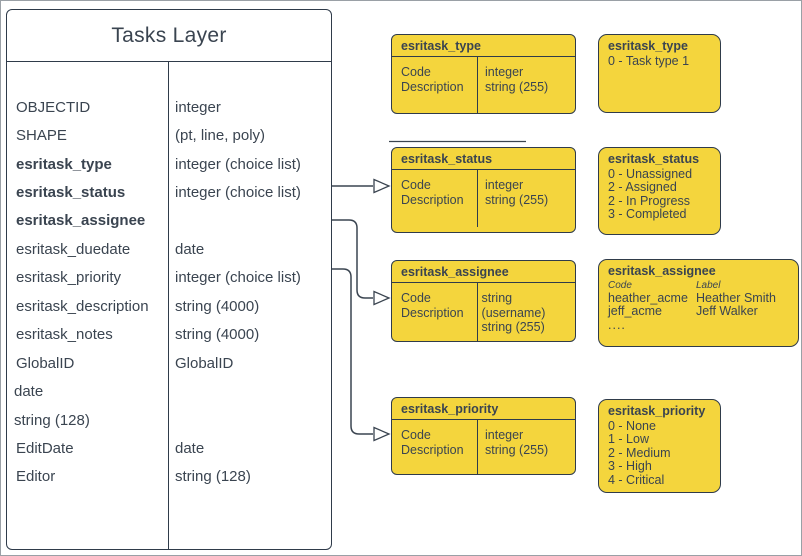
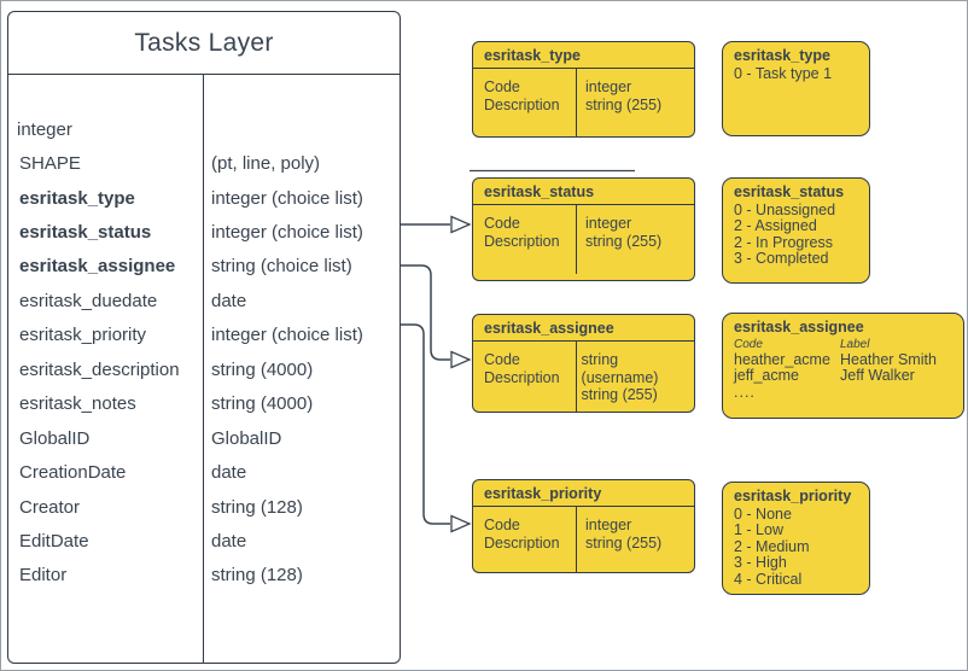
  Tasks Layer
- OBJECTID
  integer
  SHAPE
  (pt, line, poly)
  esritask_type
  integer (choice list)
  esritask_status
  integer (choice list)
  esritask_assignee
+ string (choice list)
  esritask_duedate
  date
  esritask_priority
  integer (choice list)
  esritask_description
  string (4000)
  esritask_notes
  string (4000)
  GlobalID
  GlobalID
+ CreationDate
  date
+ Creator
  string (128)
  EditDate
  date
  Editor
  string (128)
  esritask_type
  Code
  Description
  integer
  string (255)
  esritask_status
  Code
  Description
  integer
  string (255)
  esritask_assignee
  Code
  Description
  string (username)
  string (255)
  esritask_priority
  Code
  Description
  integer
  string (255)
  esritask_type
  0 - Task type 1
  esritask_status
  0 - Unassigned
  2 - Assigned
  2 - In Progress
  3 - Completed
  esritask_assignee
  Code
  Label
  heather_acme
  Heather Smith
  jeff_acme
  Jeff Walker
  ....
  esritask_priority
  0 - None
  1 - Low
  2 - Medium
  3 - High
  4 - Critical
